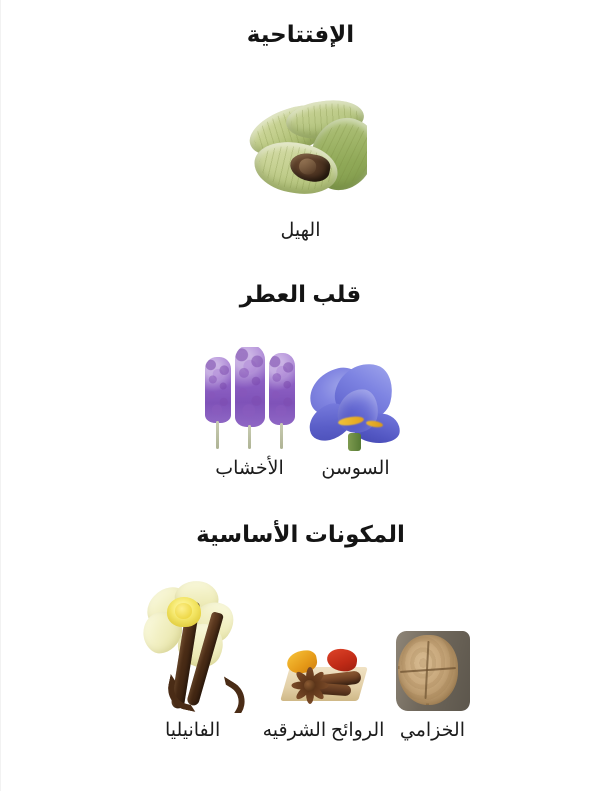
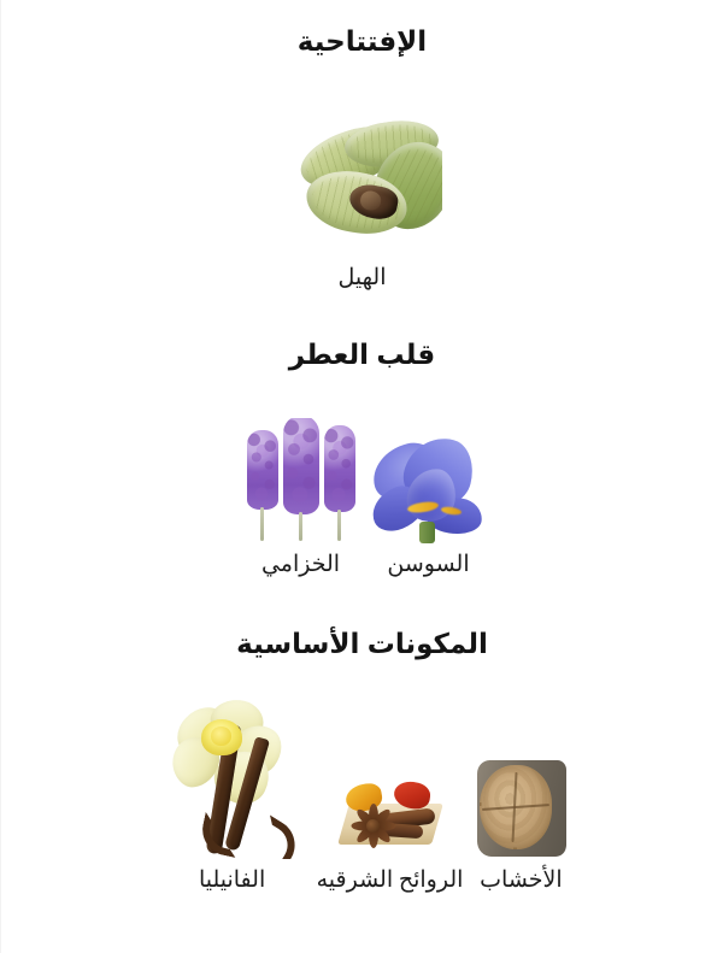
  الإفتتاحية
  الهيل
  قلب العطر
- الأخشاب
+ الخزامي
  السوسن
  المكونات الأساسية
  الفانيليا
  الروائح الشرقيه
- الخزامي
+ الأخشاب
